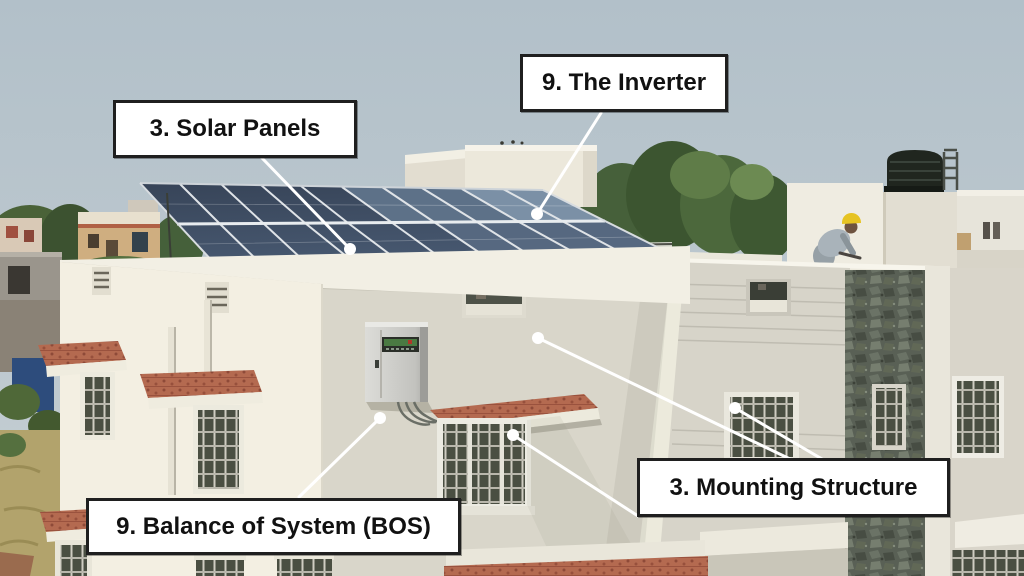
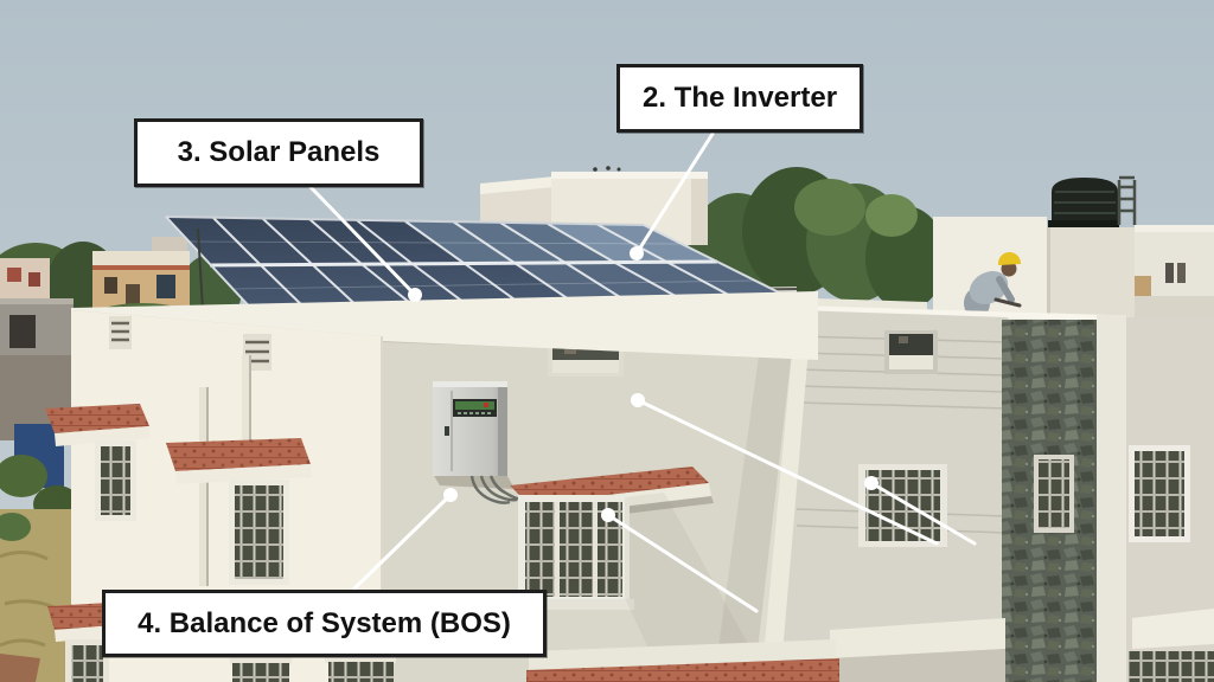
  3. Solar Panels
- 9. The Inverter
+ 2. The Inverter
- 3. Mounting Structure
- 9. Balance of System (BOS)
+ 4. Balance of System (BOS)
